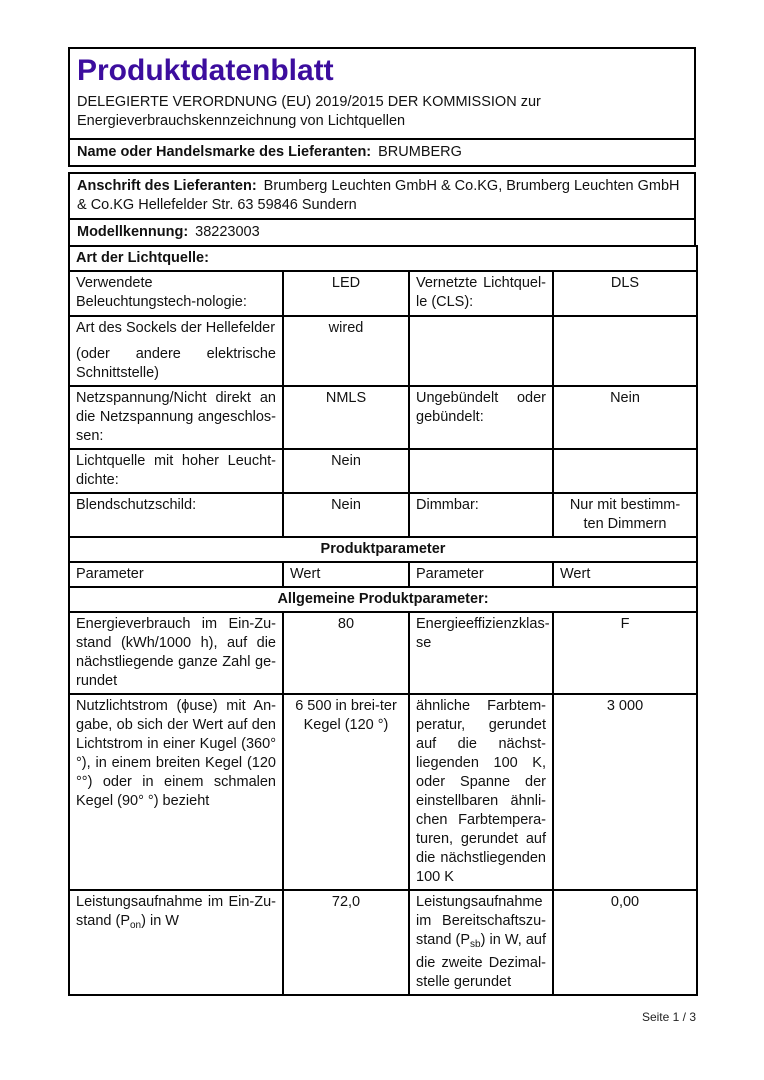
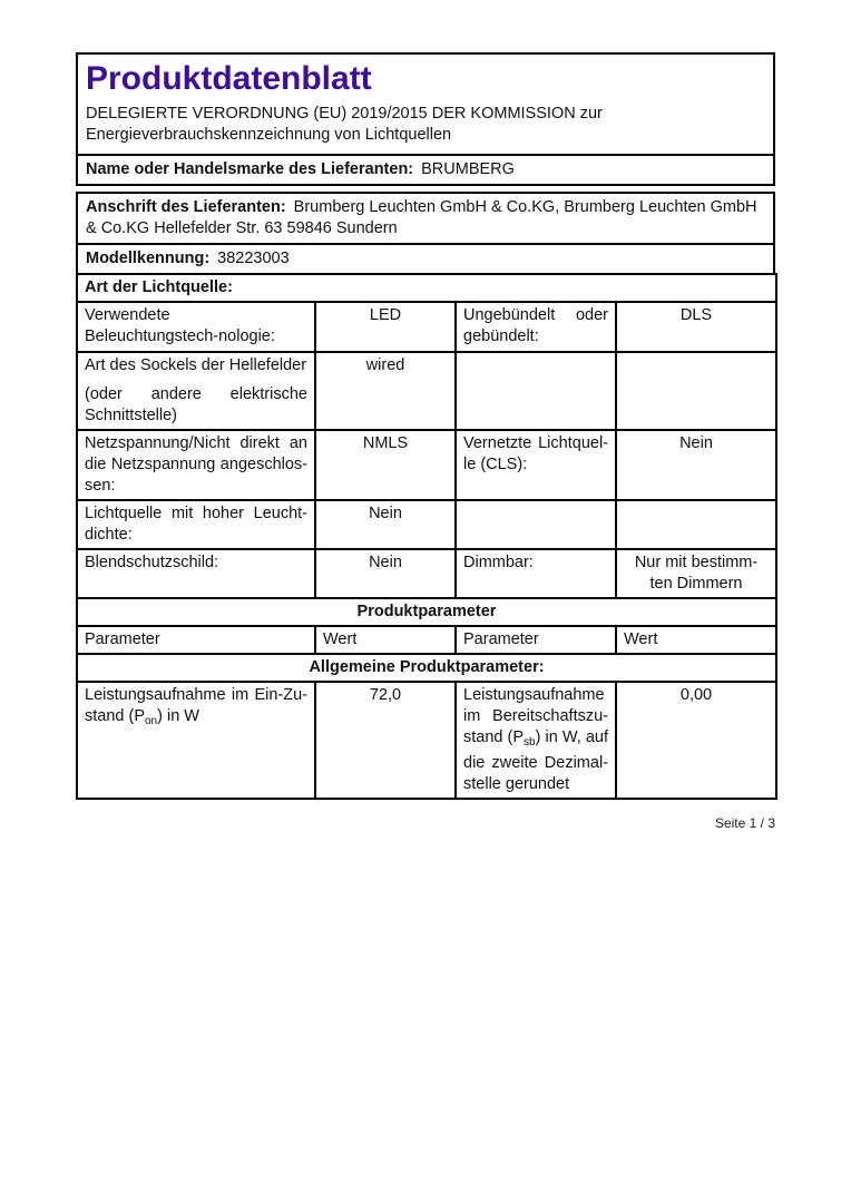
  Produktdatenblatt
  DELEGIERTE VERORDNUNG (EU) 2019/2015 DER KOMMISSION zur
  Energieverbrauchskennzeichnung von Lichtquellen
  Name oder Handelsmarke des Lieferanten: BRUMBERG
  Anschrift des Lieferanten: Brumberg Leuchten GmbH & Co.KG, Brumberg Leuchten GmbH & Co.KG Hellefelder Str. 63 59846 Sundern
  Modellkennung: 38223003
  Art der Lichtquelle:
- Verwendete Beleuchtungstech-nologie:	LED	Vernetzte Lichtquel-le (CLS):	DLS
+ Verwendete Beleuchtungstech-nologie:	LED	Ungebündelt oder gebündelt:	DLS
  Art des Sockels der Hellefelder (oder andere elektrische Schnittstelle)	wired
- Netzspannung/Nicht direkt an die Netzspannung angeschlos-sen:	NMLS	Ungebündelt oder gebündelt:	Nein
+ Netzspannung/Nicht direkt an die Netzspannung angeschlos-sen:	NMLS	Vernetzte Lichtquel-le (CLS):	Nein
  Lichtquelle mit hoher Leucht-dichte:	Nein
  Blendschutzschild:	Nein	Dimmbar:	Nur mit bestimm-ten Dimmern
  Produktparameter
  Parameter	Wert	Parameter	Wert
  Allgemeine Produktparameter:
- Energieverbrauch im Ein-Zu-stand (kWh/1000 h), auf die nächstliegende ganze Zahl ge-rundet	80	Energieeffizienzklas-se	F
- Nutzlichtstrom (ϕuse) mit An-gabe, ob sich der Wert auf den Lichtstrom in einer Kugel (360° °), in einem breiten Kegel (120 °°) oder in einem schmalen Kegel (90° °) bezieht	6 500 in brei-ter Kegel (120 °)	ähnliche Farbtem-peratur, gerundet auf die nächst-liegenden 100 K, oder Spanne der einstellbaren ähnli-chen Farbtempera-turen, gerundet auf die nächstliegenden 100 K	3 000
  Leistungsaufnahme im Ein-Zu-stand (Pon) in W	72,0	Leistungsaufnahme im Bereitschaftszu-stand (Psb) in W, auf die zweite Dezimal-stelle gerundet	0,00
  Seite 1 / 3
